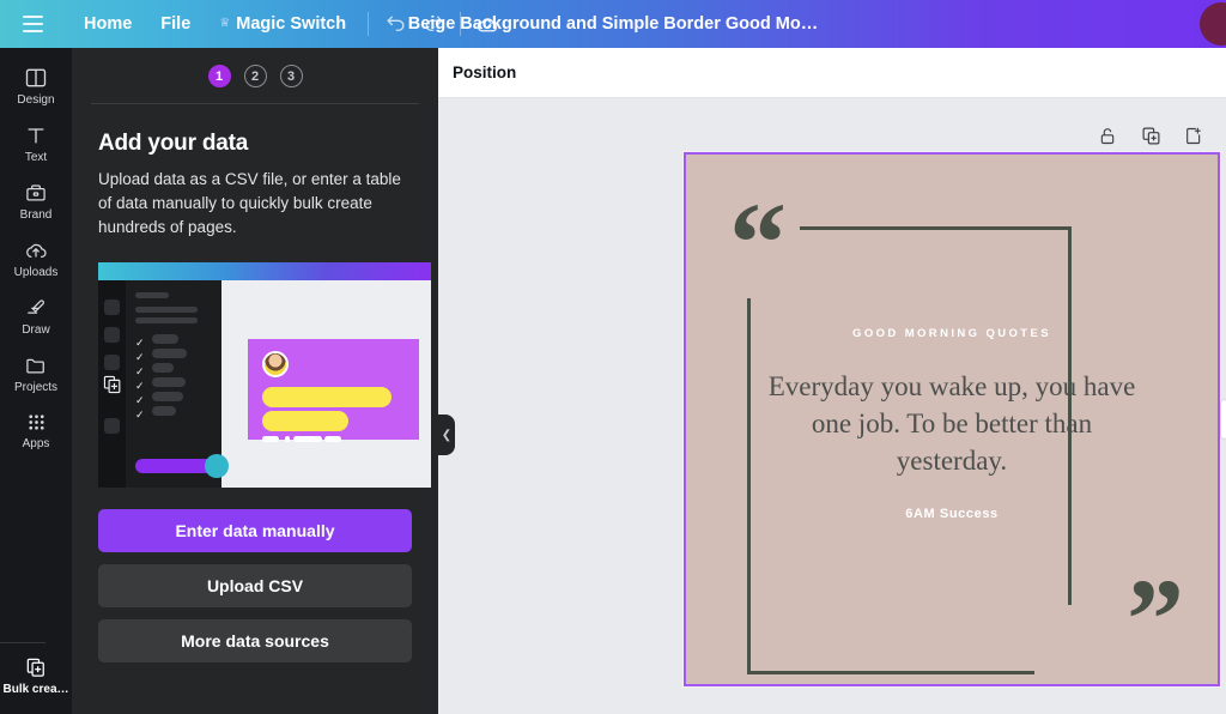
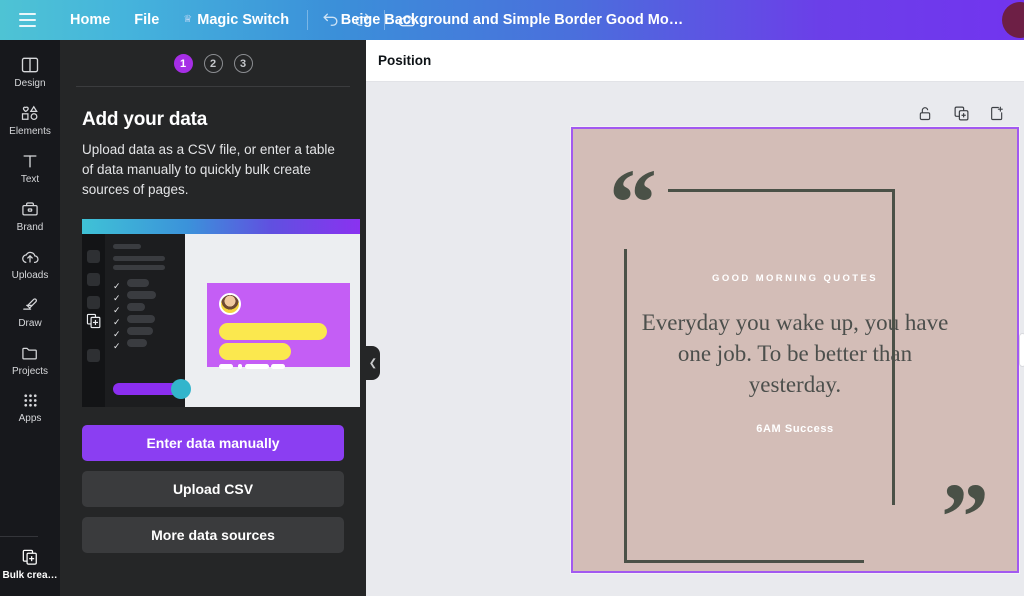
  Home
  File
  ♕
  Magic Switch
  Beige Background and Simple Border Good Mo…
  Design
+ Elements
  Text
  Brand
  Uploads
  Draw
  Projects
  Apps
  Bulk crea…
  1
  2
  3
  Add your data
- Upload data as a CSV file, or enter a table of data manually to quickly bulk create hundreds of pages.
+ Upload data as a CSV file, or enter a table of data manually to quickly bulk create sources of pages.
  ✓
  ✓
  ✓
  ✓
  ✓
  ✓
  Enter data manually Upload CSV More data sources
  ❮
  Position
  “
  GOOD MORNING QUOTES
  Everyday you wake up, you have one job. To be better than yesterday.
  6AM Success
  ”
